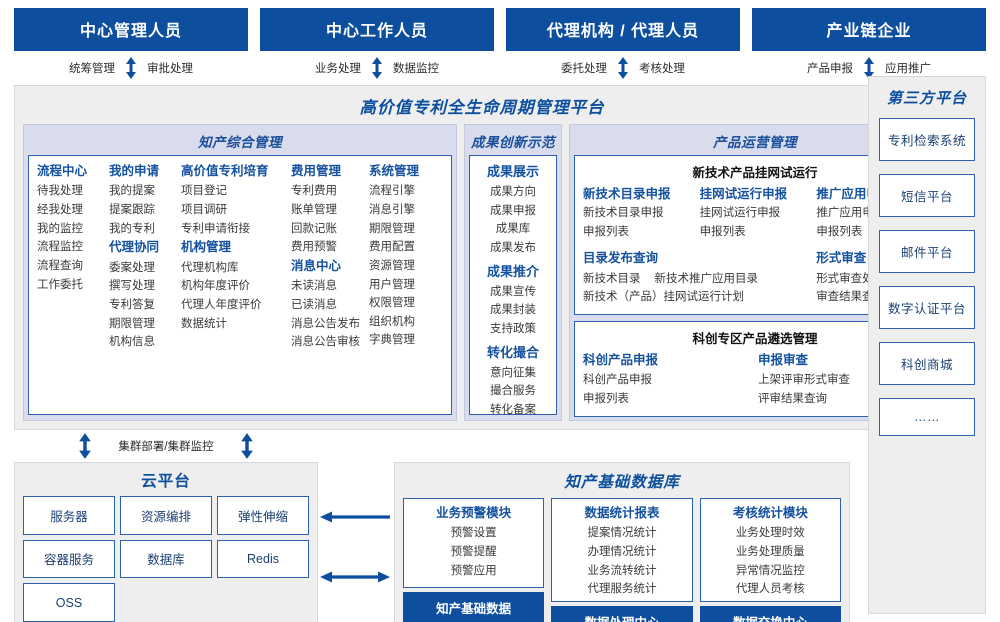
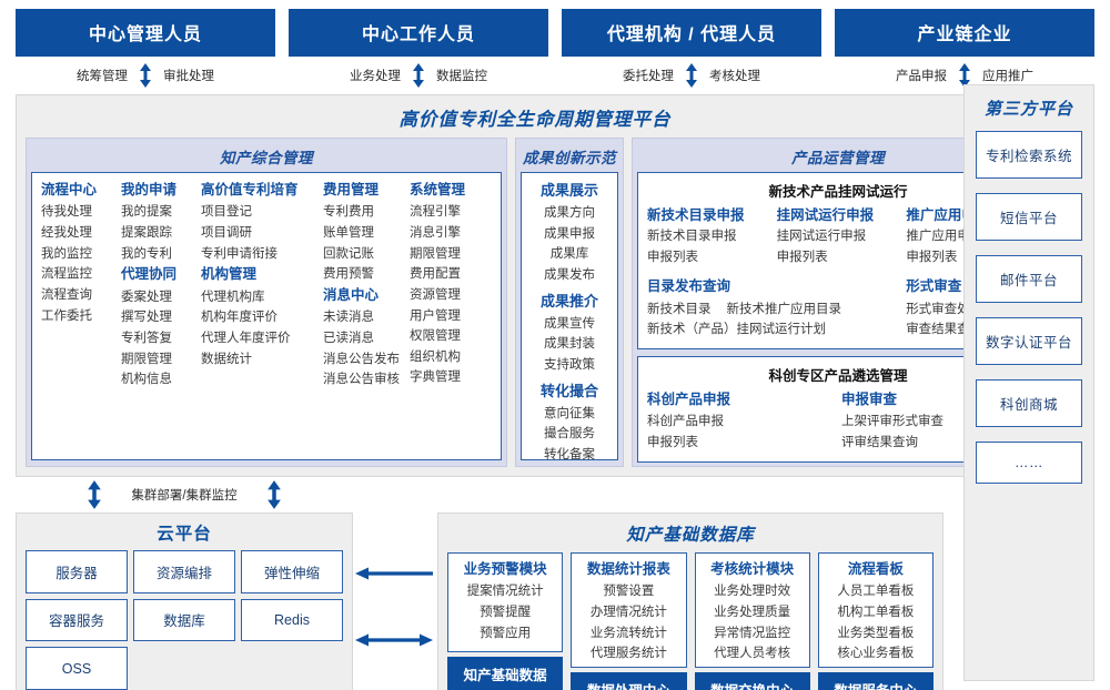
  中心管理人员
  统筹管理
  审批处理
  中心工作人员
  业务处理
  数据监控
  代理机构 / 代理人员
  委托处理
  考核处理
  产业链企业
  产品申报
  应用推广
  高价值专利全生命周期管理平台
  知产综合管理
  流程中心
  待我处理
  经我处理
  我的监控
  流程监控
  流程查询
  工作委托
  我的申请
  我的提案
  提案跟踪
  我的专利
  代理协同
  委案处理
  撰写处理
  专利答复
  期限管理
  机构信息
  高价值专利培育
  项目登记
  项目调研
  专利申请衔接
  机构管理
  代理机构库
  机构年度评价
  代理人年度评价
  数据统计
  费用管理
  专利费用
  账单管理
  回款记账
  费用预警
  消息中心
  未读消息
  已读消息
  消息公告发布
  消息公告审核
  系统管理
  流程引擎
  消息引擎
  期限管理
  费用配置
  资源管理
  用户管理
  权限管理
  组织机构
  字典管理
  成果创新示范
  成果展示
  成果方向
  成果申报
  成果库
  成果发布
  成果推介
  成果宣传
  成果封装
  支持政策
  转化撮合
  意向征集
  撮合服务
  转化备案
  产品运营管理
  新技术产品挂网试运行
  新技术目录申报
  新技术目录申报
  申报列表
  挂网试运行申报
  挂网试运行申报
  申报列表
  申报列表
  目录发布查询
  新技术目录
  新技术推广应用目录
  新技术（产品）挂网试运行计划
  形式审查
  科创专区产品遴选管理
  科创产品申报
  科创产品申报
  申报列表
  申报审查
  上架评审形式审查
  评审结果查询
  第三方平台
  专利检索系统
  短信平台
  邮件平台
  数字认证平台
  科创商城
  ……
  集群部署/集群监控
  云平台
  服务器
  资源编排
  弹性伸缩
  容器服务
  数据库
  Redis
  OSS
  知产基础数据库
  业务预警模块
- 预警设置
+ 提案情况统计
  预警提醒
  预警应用
  知产基础数据
  数据统计报表
- 提案情况统计
+ 预警设置
  办理情况统计
  业务流转统计
  代理服务统计
  考核统计模块
  业务处理时效
  业务处理质量
  异常情况监控
  代理人员考核
+ 流程看板
+ 人员工单看板
+ 机构工单看板
+ 业务类型看板
+ 核心业务看板
